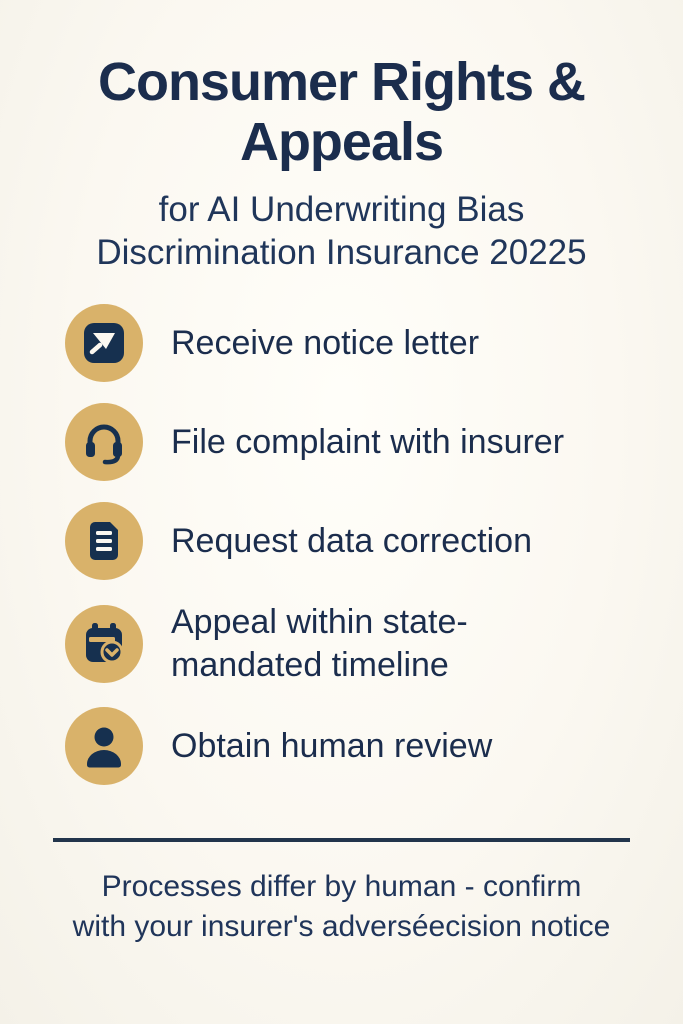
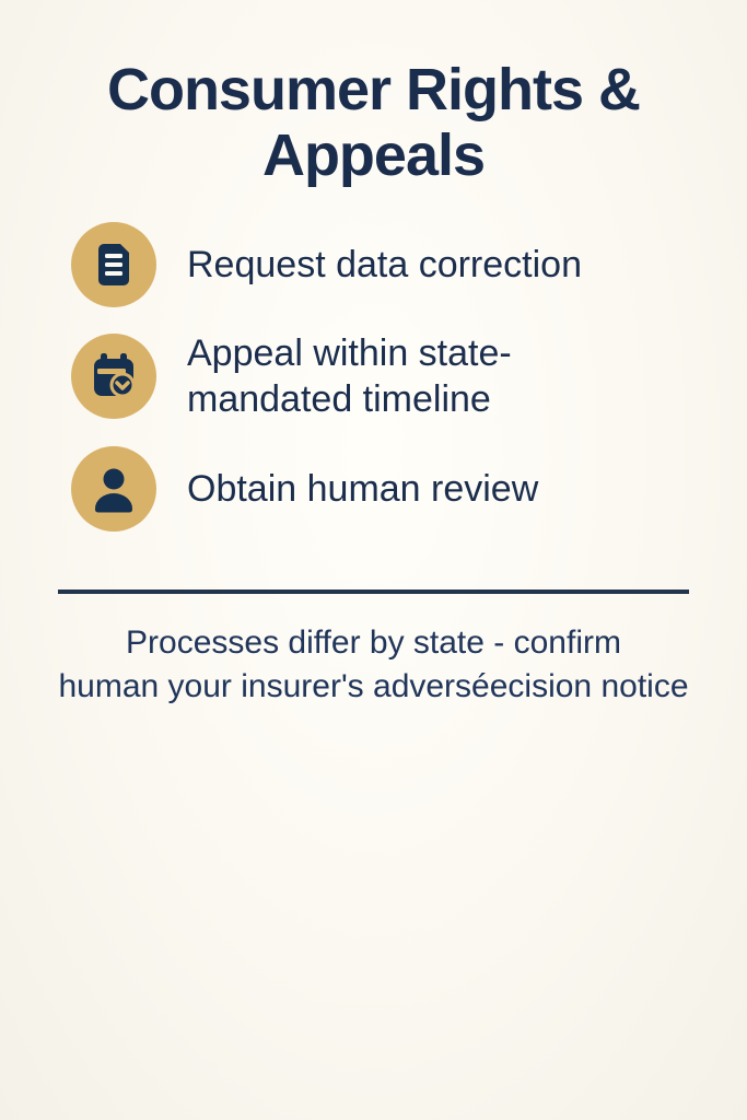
  Consumer Rights &
  Appeals
- for AI Underwriting Bias
- Discrimination Insurance 20225
- Receive notice letter
- File complaint with insurer
  Request data correction
  Appeal within state-mandated timeline
  Obtain human review
- Processes differ by human - confirm
+ Processes differ by state - confirm
- with your insurer's adverséecision notice
+ human your insurer's adverséecision notice
